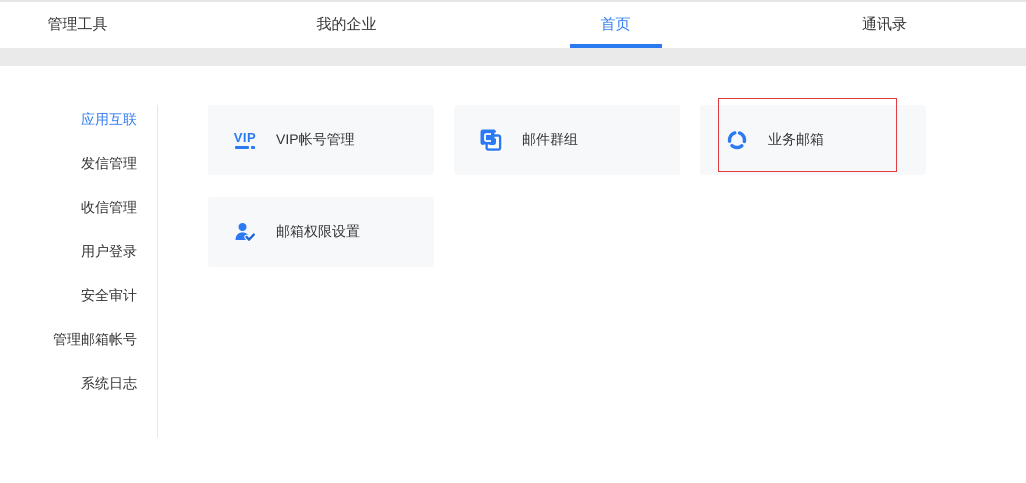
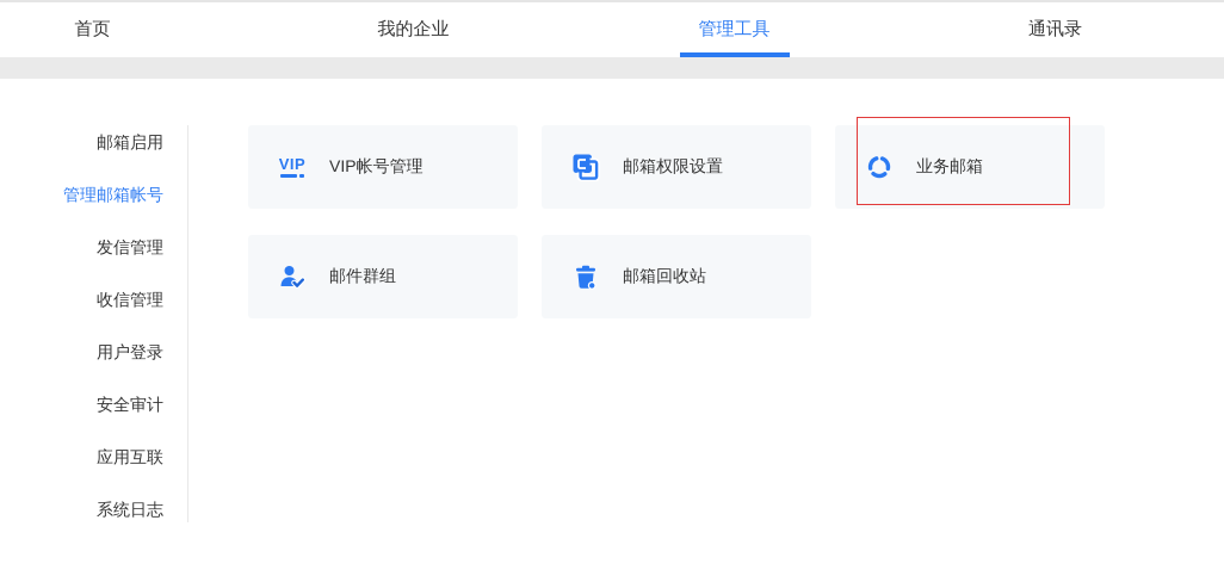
- 管理工具
+ 首页
  我的企业
- 首页
+ 管理工具
  通讯录
+ 邮箱启用
- 应用互联
+ 管理邮箱帐号
  发信管理
  收信管理
  用户登录
  安全审计
- 管理邮箱帐号
+ 应用互联
  系统日志
  VIP
  VIP帐号管理
- 邮件群组
+ 邮箱权限设置
  业务邮箱
- 邮箱权限设置
+ 邮件群组
+ 邮箱回收站
